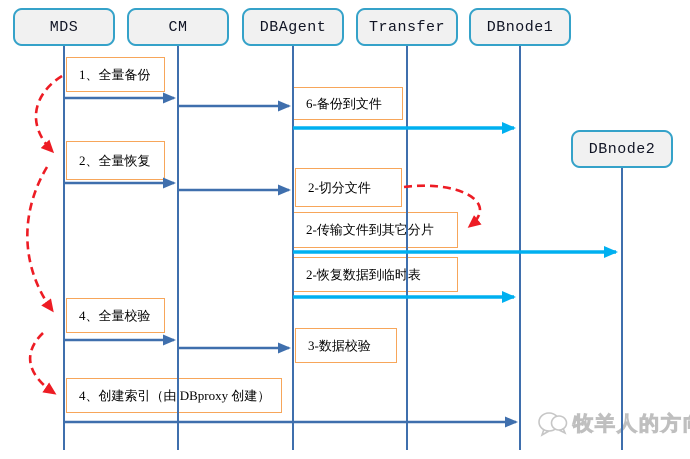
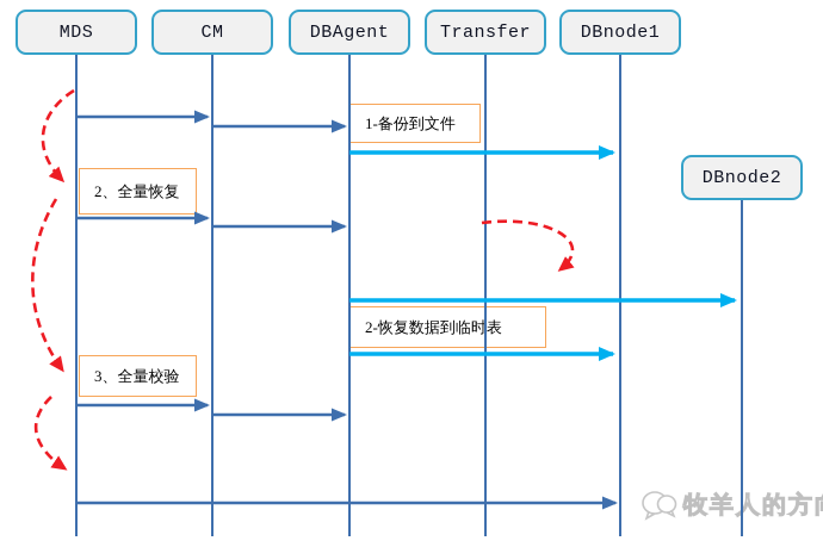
  MDS
  CM
  DBAgent
  Transfer
  DBnode1
  DBnode2
- 1、全量备份
- 6-备份到文件
+ 1-备份到文件
  2、全量恢复
- 2-切分文件
- 2-传输文件到其它分片
  2-恢复数据到临时表
- 4、全量校验
+ 3、全量校验
- 3-数据校验
- 4、创建索引（由 DBproxy 创建）
  牧羊人的方
